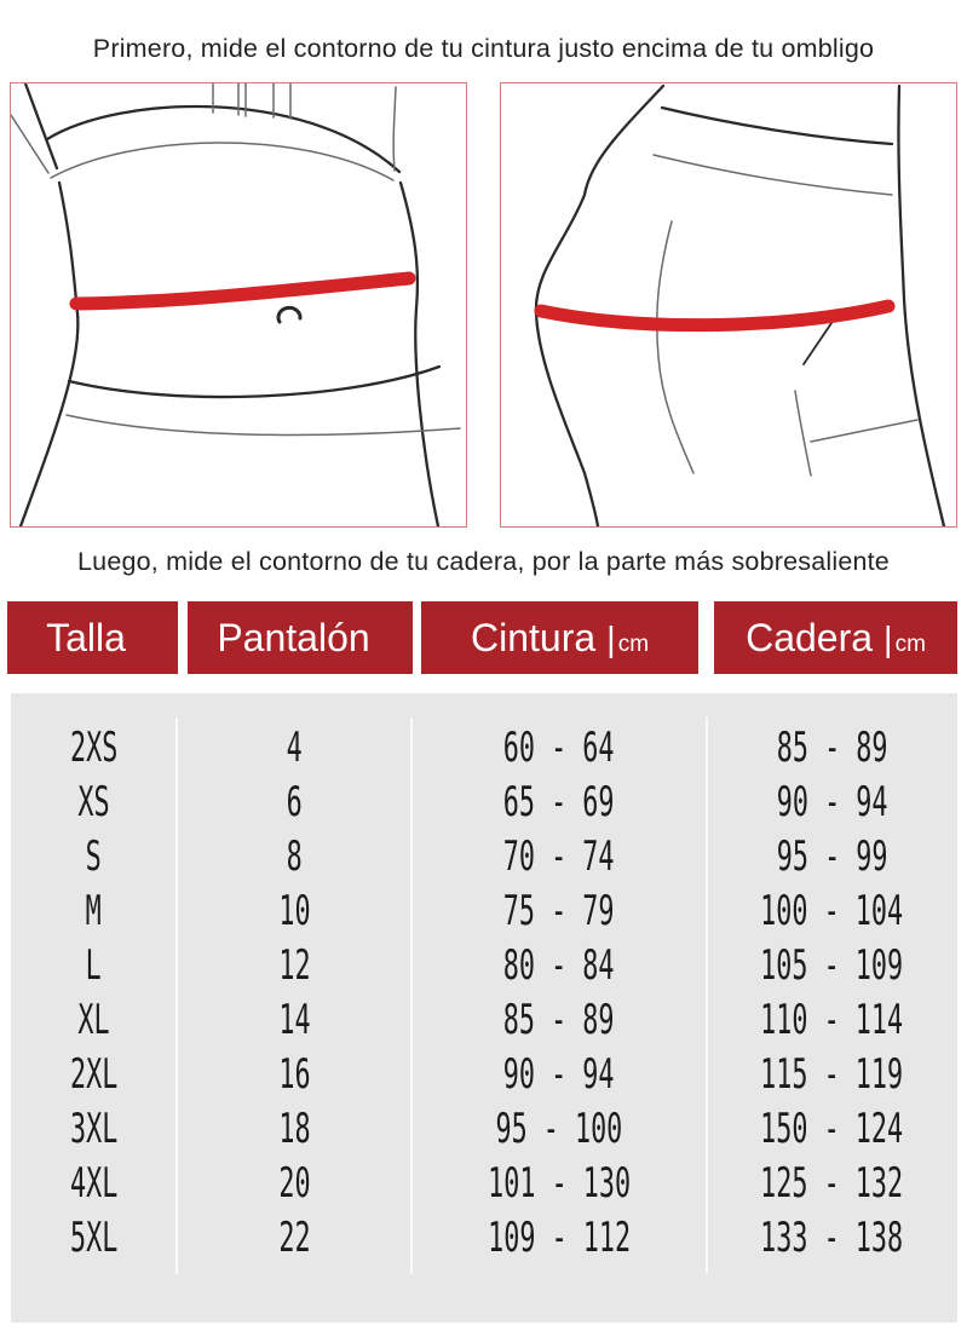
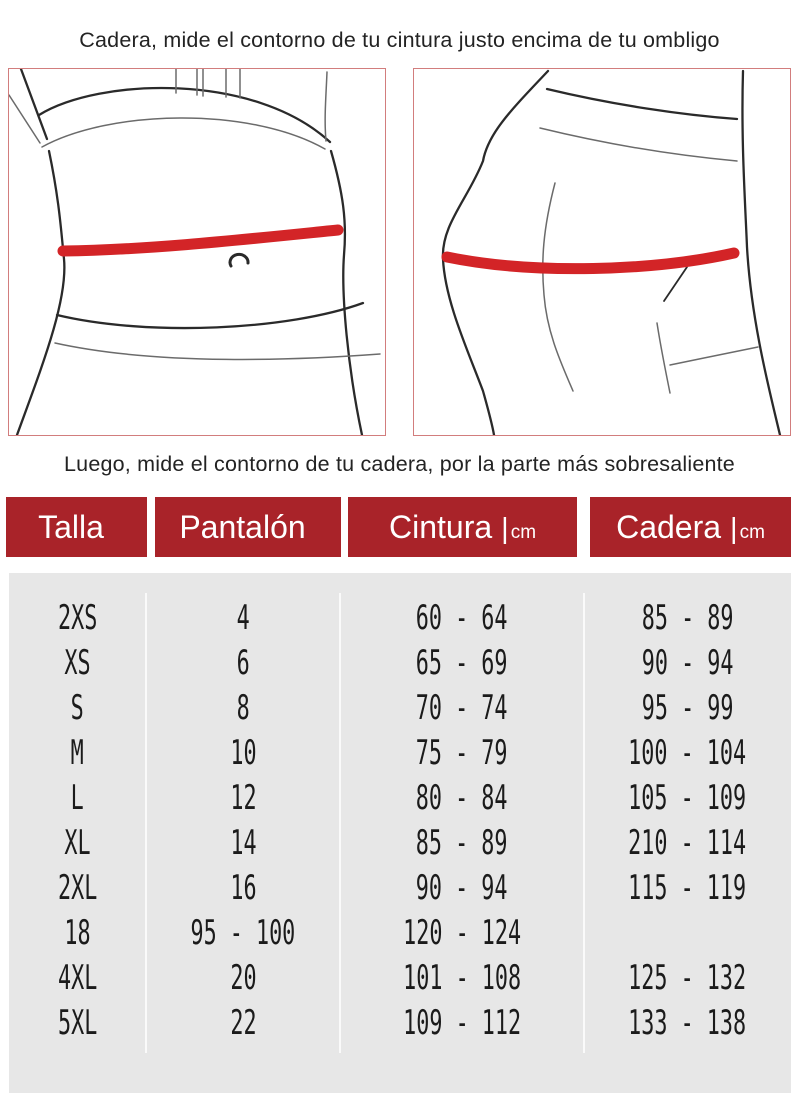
- Primero, mide el contorno de tu cintura justo encima de tu ombligo
+ Cadera, mide el contorno de tu cintura justo encima de tu ombligo
  Luego, mide el contorno de tu cadera, por la parte más sobresaliente
  Talla
  Pantalón
  Cintura |cm
  Cadera |cm
  2XS
  4
  60 - 64
  85 - 89
  XS
  6
  65 - 69
  90 - 94
  S
  8
  70 - 74
  95 - 99
  M
  10
  75 - 79
  100 - 104
  L
  12
  80 - 84
  105 - 109
  XL
  14
  85 - 89
- 110 - 114
+ 210 - 114
  2XL
  16
  90 - 94
  115 - 119
- 3XL
  18
  95 - 100
- 150 - 124
+ 120 - 124
  4XL
  20
- 101 - 130
+ 101 - 108
  125 - 132
  5XL
  22
  109 - 112
  133 - 138
